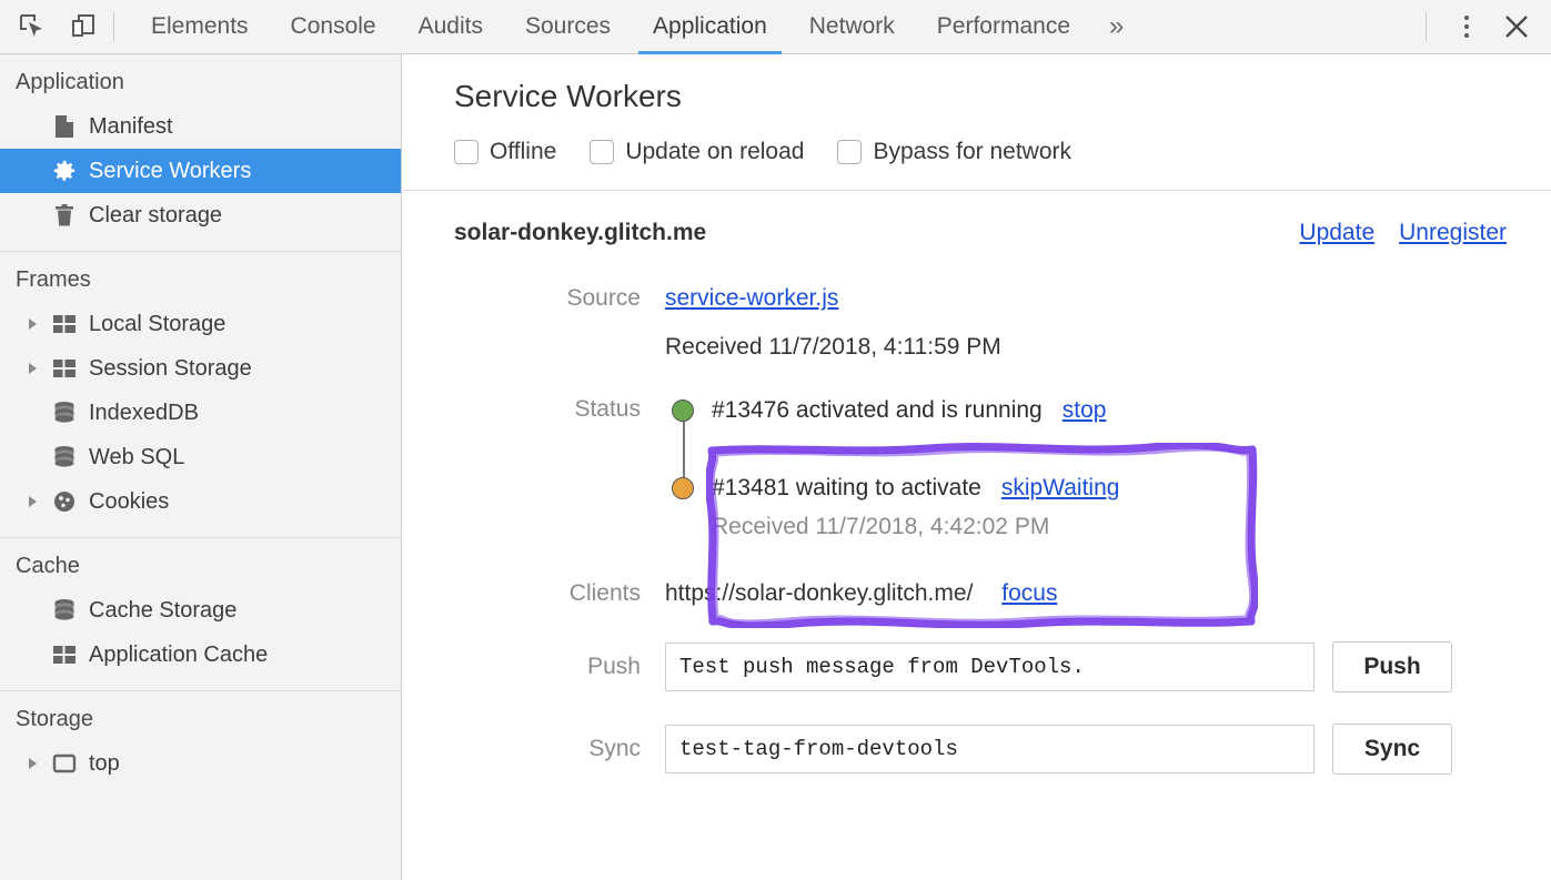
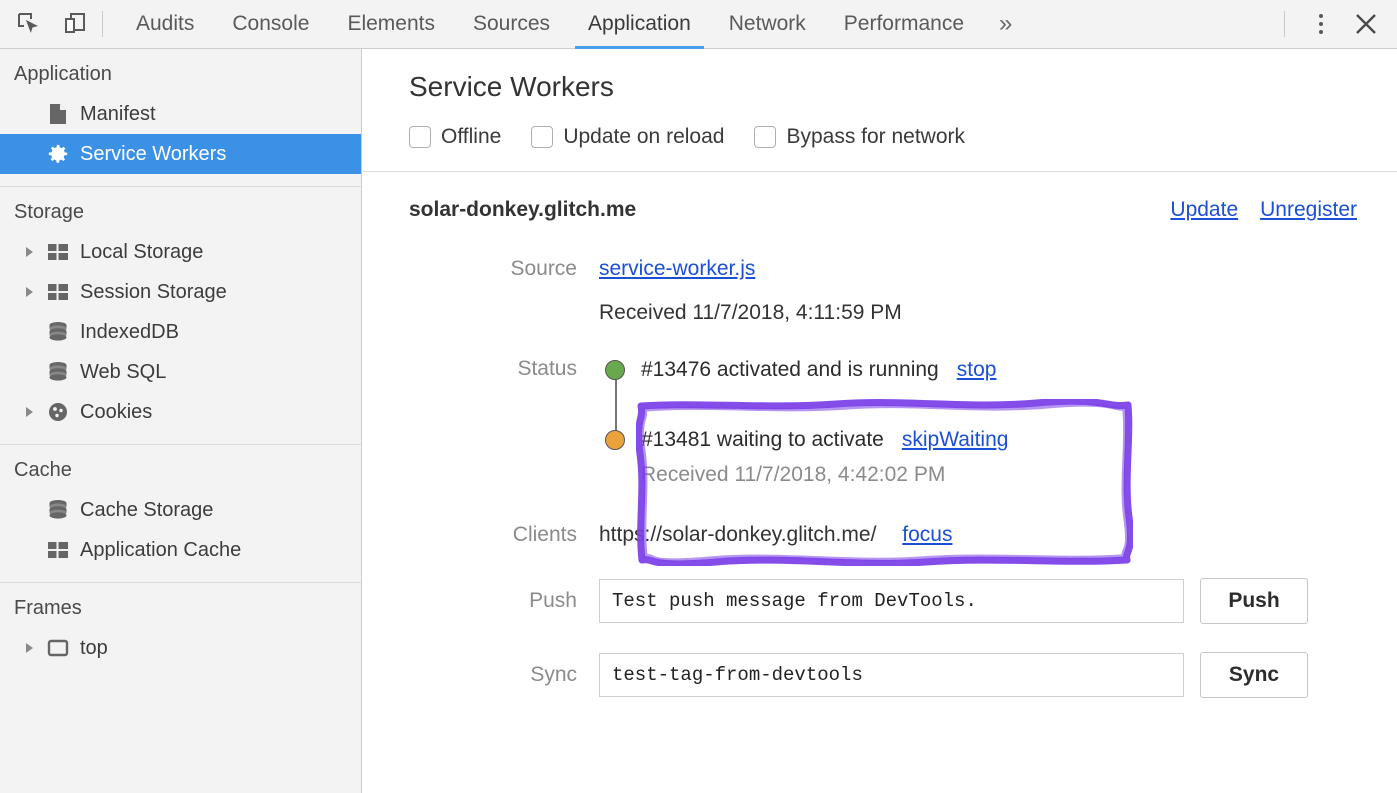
- Elements
+ Audits
  Console
- Audits
+ Elements
  Sources
  Application
  Network
  Performance
  »
  Application
  Manifest
  Service Workers
- Clear storage
- Frames
+ Storage
  Local Storage
  Session Storage
  IndexedDB
  Web SQL
  Cookies
  Cache
  Cache Storage
  Application Cache
- Storage
+ Frames
  top
  Service Workers
  Offline
  Update on reload
  Bypass for network
  solar-donkey.glitch.me
  Update
  Unregister
  Source
  service-worker.js
  Received 11/7/2018, 4:11:59 PM
  Status
  #13476 activated and is running
  stop
  #13481 waiting to activate
  skipWaiting
  Received 11/7/2018, 4:42:02 PM
  Clients
  http://solar-donkey.glitch.me/ focus
  Push
  Test push message from DevTools.
  Push
  Sync
  test-tag-from-devtools
  Sync
